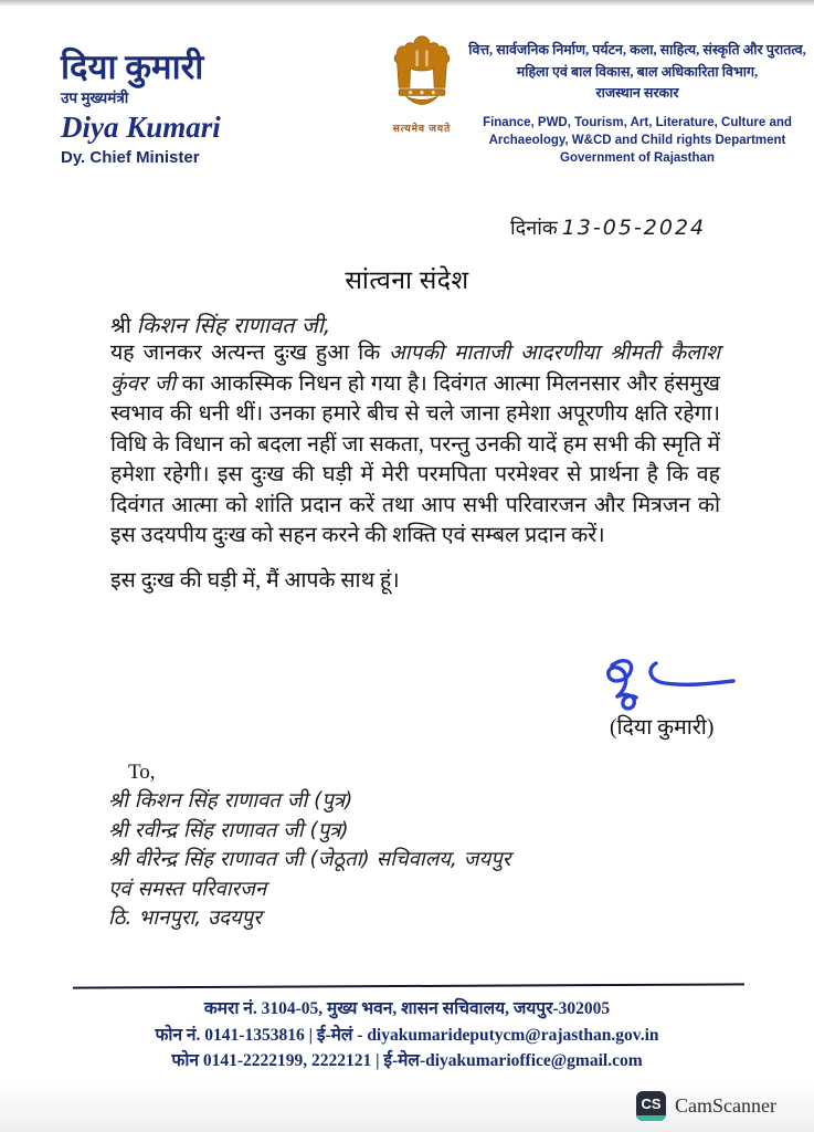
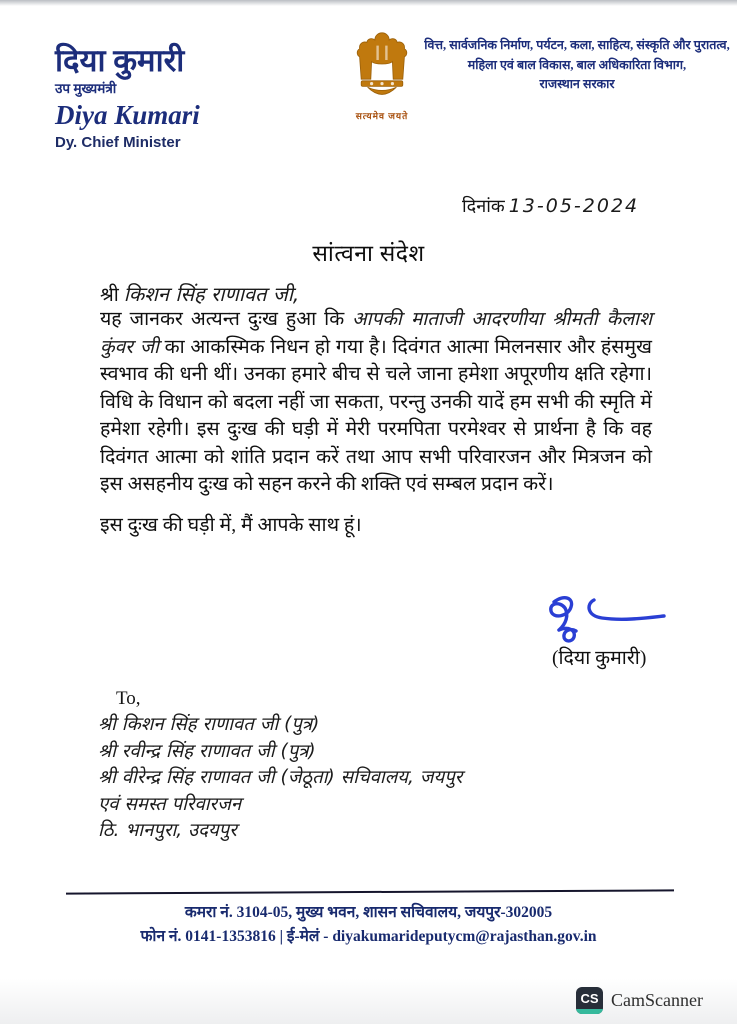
  दिया कुमारी
  उप मुख्यमंत्री
  Diya Kumari
  Dy. Chief Minister
  सत्यमेव जयते
  वित्त, सार्वजनिक निर्माण, पर्यटन, कला, साहित्य, संस्कृति और पुरातत्व,
  महिला एवं बाल विकास, बाल अधिकारिता विभाग,
  राजस्थान सरकार
- Finance, PWD, Tourism, Art, Literature, Culture and
- Archaeology, W&CD and Child rights Department
- Government of Rajasthan
  दिनांक 13-05-2024
  सांत्वना संदेश
  श्री किशन सिंह राणावत जी,
- यह जानकर अत्यन्त दुःख हुआ कि आपकी माताजी आदरणीया श्रीमती कैलाश कुंवर जी का आकस्मिक निधन हो गया है। दिवंगत आत्मा मिलनसार और हंसमुख स्वभाव की धनी थीं। उनका हमारे बीच से चले जाना हमेशा अपूरणीय क्षति रहेगा। विधि के विधान को बदला नहीं जा सकता, परन्तु उनकी यादें हम सभी की स्मृति में हमेशा रहेगी। इस दुःख की घड़ी में मेरी परमपिता परमेश्वर से प्रार्थना है कि वह दिवंगत आत्मा को शांति प्रदान करें तथा आप सभी परिवारजन और मित्रजन को इस उदयपीय दुःख को सहन करने की शक्ति एवं सम्बल प्रदान करें।
+ यह जानकर अत्यन्त दुःख हुआ कि आपकी माताजी आदरणीया श्रीमती कैलाश कुंवर जी का आकस्मिक निधन हो गया है। दिवंगत आत्मा मिलनसार और हंसमुख स्वभाव की धनी थीं। उनका हमारे बीच से चले जाना हमेशा अपूरणीय क्षति रहेगा। विधि के विधान को बदला नहीं जा सकता, परन्तु उनकी यादें हम सभी की स्मृति में हमेशा रहेगी। इस दुःख की घड़ी में मेरी परमपिता परमेश्वर से प्रार्थना है कि वह दिवंगत आत्मा को शांति प्रदान करें तथा आप सभी परिवारजन और मित्रजन को इस असहनीय दुःख को सहन करने की शक्ति एवं सम्बल प्रदान करें।
  इस दुःख की घड़ी में, मैं आपके साथ हूं।
  (दिया कुमारी)
  To,
  श्री किशन सिंह राणावत जी (पुत्र)
  श्री रवीन्द्र सिंह राणावत जी (पुत्र)
  श्री वीरेन्द्र सिंह राणावत जी (जेठूता) सचिवालय, जयपुर
  एवं समस्त परिवारजन
  ठि. भानपुरा, उदयपुर
  कमरा नं. 3104-05, मुख्य भवन, शासन सचिवालय, जयपुर-302005
  फोन नं. 0141-1353816 | ई-मेलं - diyakumarideputycm@rajasthan.gov.in
- फोन 0141-2222199, 2222121 | ई-मेल-diyakumarioffice@gmail.com
  CS
  CamScanner
